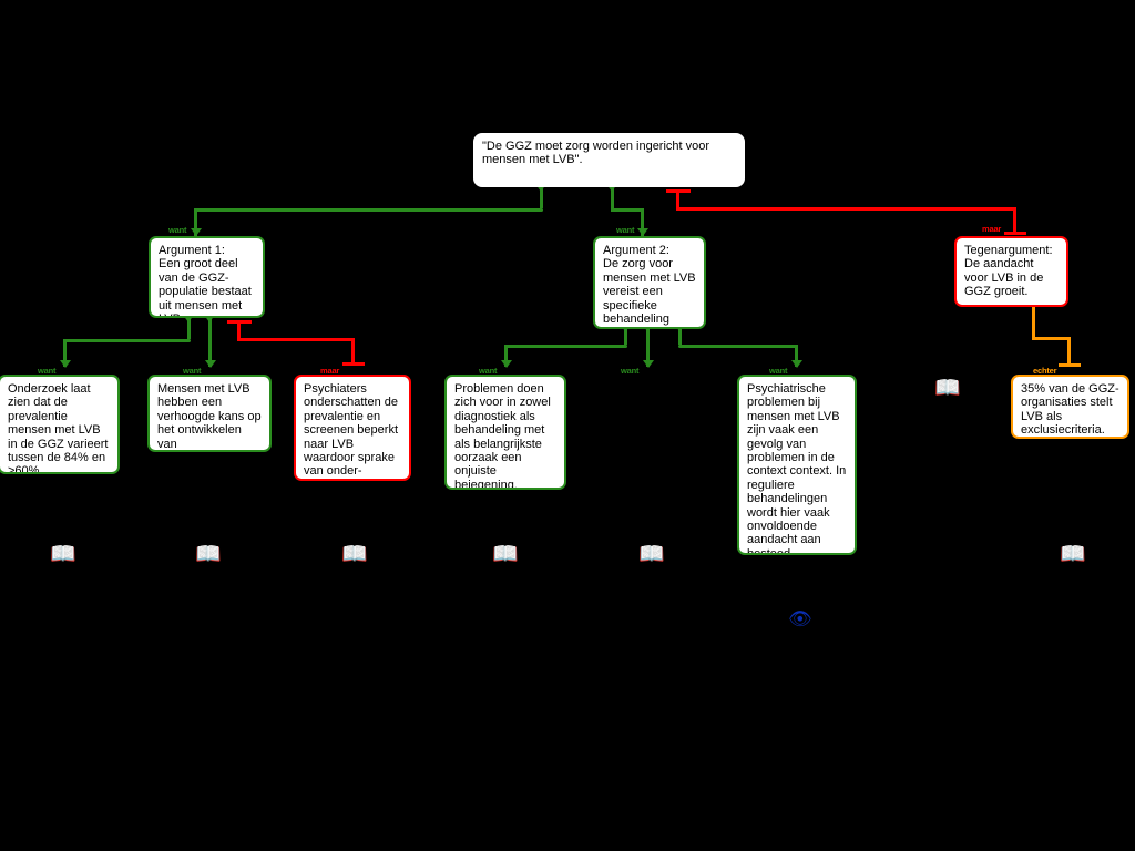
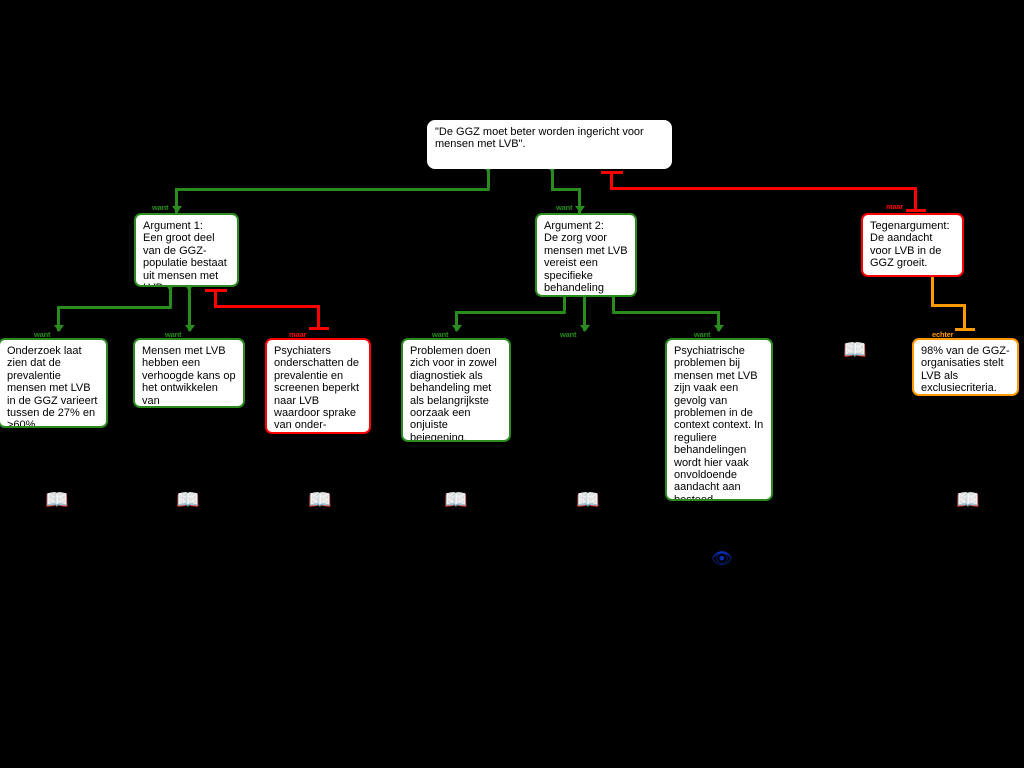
  want
  want
  maar
  want
  want
  maar
  want
  want
  want
  echter
- "De GGZ moet zorg worden ingericht voor mensen met LVB".
+ "De GGZ moet beter worden ingericht voor mensen met LVB".
  Argument 1:
  Een groot deel van de GGZ-populatie bestaat uit mensen met
  Argument 2:
  De zorg voor mensen met LVB vereist een specifieke behandeling
  Tegenargument:
  De aandacht voor LVB in de GGZ groeit.
- Onderzoek laat zien dat de prevalentie mensen met LVB in de GGZ varieert tussen de 84% en >60%.
+ Onderzoek laat zien dat de prevalentie mensen met LVB in de GGZ varieert tussen de 27% en >60%.
  Mensen met LVB hebben een verhoogde kans op het ontwikkelen van
  Psychiaters onderschatten de prevalentie en screenen beperkt naar LVB waardoor sprake van onder-
  Problemen doen zich voor in zowel diagnostiek als behandeling met als belangrijkste oorzaak een onjuiste bejegening.
  Psychiatrische problemen bij mensen met LVB zijn vaak een gevolg van problemen in de context context. In reguliere behandelingen wordt hier vaak onvoldoende aandacht aan besteed.
- 35% van de GGZ-organisaties stelt LVB als exclusiecriteria.
+ 98% van de GGZ-organisaties stelt LVB als exclusiecriteria.
  📖
  📖
  📖
  📖
  📖
  📖
  📖
  👁
